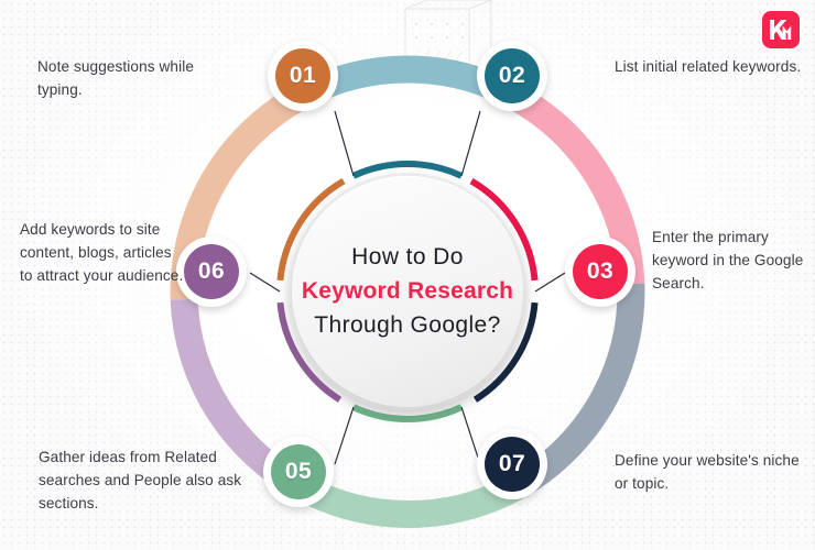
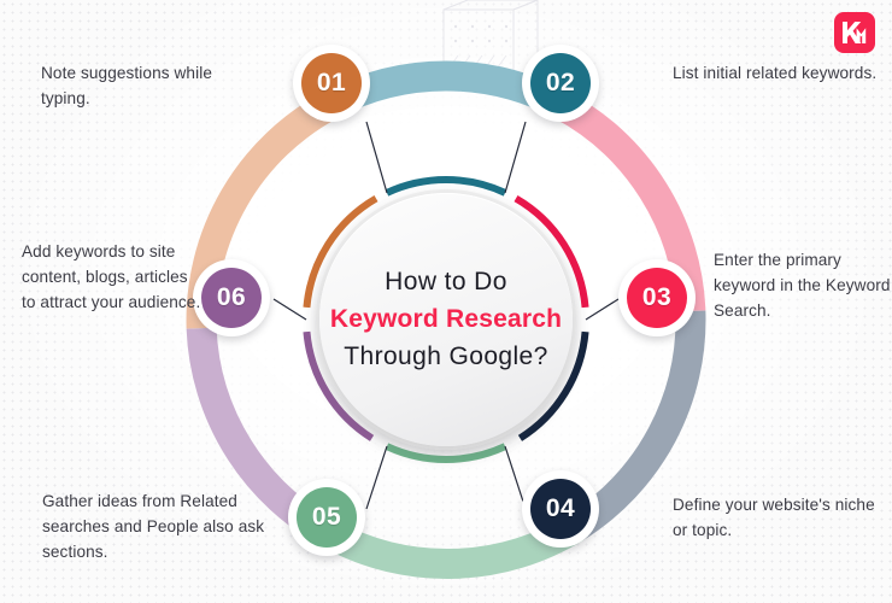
  How to Do
  Keyword Research
  Through Google?
  01
  02
  03
- 07
+ 04
  05
  06
  Note suggestions while typing.
  List initial related keywords.
- Enter the primary keyword in the Google Search.
+ Enter the primary keyword in the Keyword Search.
  Define your website's niche or topic.
  Gather ideas from Related searches and People also ask sections.
  Add keywords to site content, blogs, articles to attract your audience.
